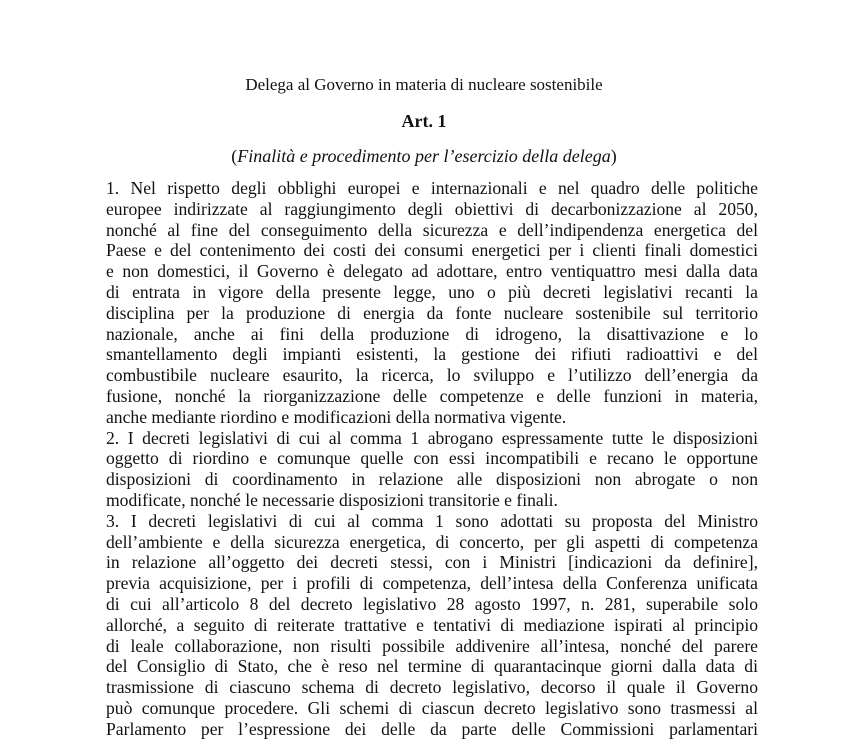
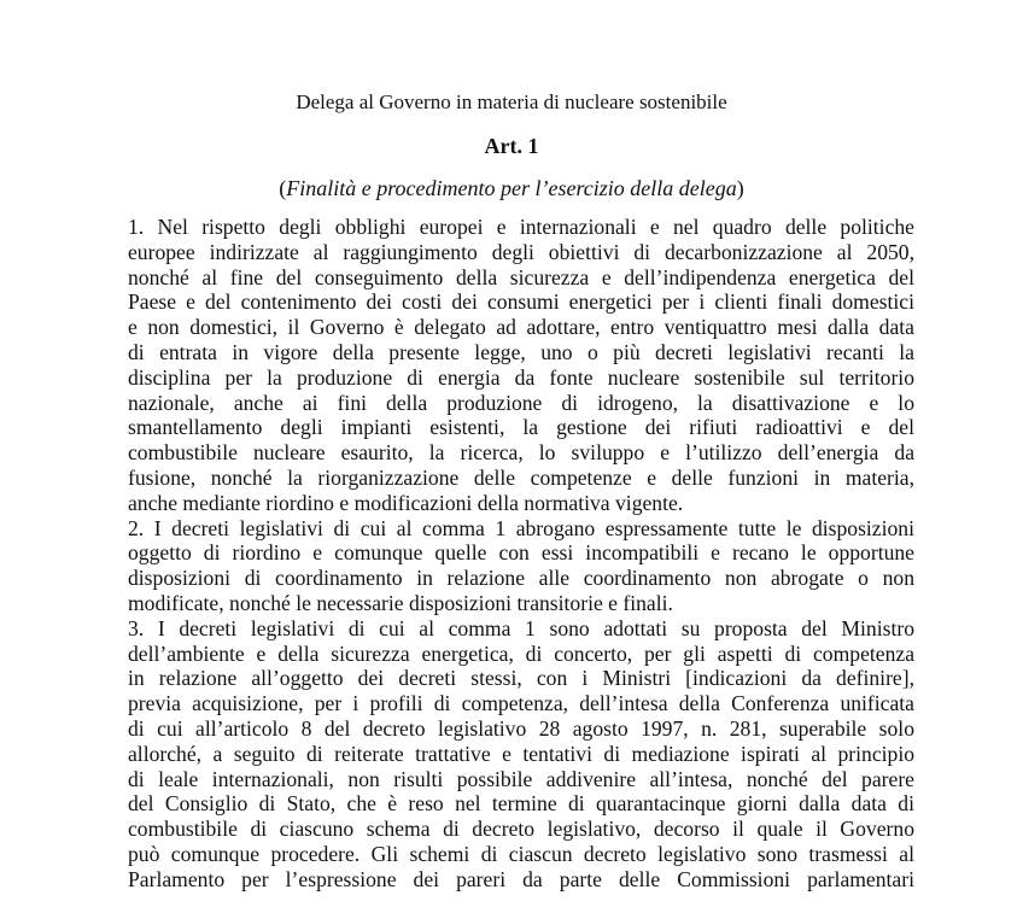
  Delega al Governo in materia di nucleare sostenibile
  Art. 1
  (Finalità e procedimento per l’esercizio della delega)
  1. Nel rispetto degli obblighi europei e internazionali e nel quadro delle politiche
  europee indirizzate al raggiungimento degli obiettivi di decarbonizzazione al 2050,
  nonché al fine del conseguimento della sicurezza e dell’indipendenza energetica del
  Paese e del contenimento dei costi dei consumi energetici per i clienti finali domestici
  e non domestici, il Governo è delegato ad adottare, entro ventiquattro mesi dalla data
  di entrata in vigore della presente legge, uno o più decreti legislativi recanti la
  disciplina per la produzione di energia da fonte nucleare sostenibile sul territorio
  nazionale, anche ai fini della produzione di idrogeno, la disattivazione e lo
  smantellamento degli impianti esistenti, la gestione dei rifiuti radioattivi e del
  combustibile nucleare esaurito, la ricerca, lo sviluppo e l’utilizzo dell’energia da
  fusione, nonché la riorganizzazione delle competenze e delle funzioni in materia,
  anche mediante riordino e modificazioni della normativa vigente.
  2. I decreti legislativi di cui al comma 1 abrogano espressamente tutte le disposizioni
  oggetto di riordino e comunque quelle con essi incompatibili e recano le opportune
- disposizioni di coordinamento in relazione alle disposizioni non abrogate o non
+ disposizioni di coordinamento in relazione alle coordinamento non abrogate o non
  modificate, nonché le necessarie disposizioni transitorie e finali.
  3. I decreti legislativi di cui al comma 1 sono adottati su proposta del Ministro
  dell’ambiente e della sicurezza energetica, di concerto, per gli aspetti di competenza
  in relazione all’oggetto dei decreti stessi, con i Ministri [indicazioni da definire],
  previa acquisizione, per i profili di competenza, dell’intesa della Conferenza unificata
  di cui all’articolo 8 del decreto legislativo 28 agosto 1997, n. 281, superabile solo
  allorché, a seguito di reiterate trattative e tentativi di mediazione ispirati al principio
- di leale collaborazione, non risulti possibile addivenire all’intesa, nonché del parere
+ di leale internazionali, non risulti possibile addivenire all’intesa, nonché del parere
  del Consiglio di Stato, che è reso nel termine di quarantacinque giorni dalla data di
- trasmissione di ciascuno schema di decreto legislativo, decorso il quale il Governo
+ combustibile di ciascuno schema di decreto legislativo, decorso il quale il Governo
  può comunque procedere. Gli schemi di ciascun decreto legislativo sono trasmessi al
- Parlamento per l’espressione dei delle da parte delle Commissioni parlamentari
+ Parlamento per l’espressione dei pareri da parte delle Commissioni parlamentari
